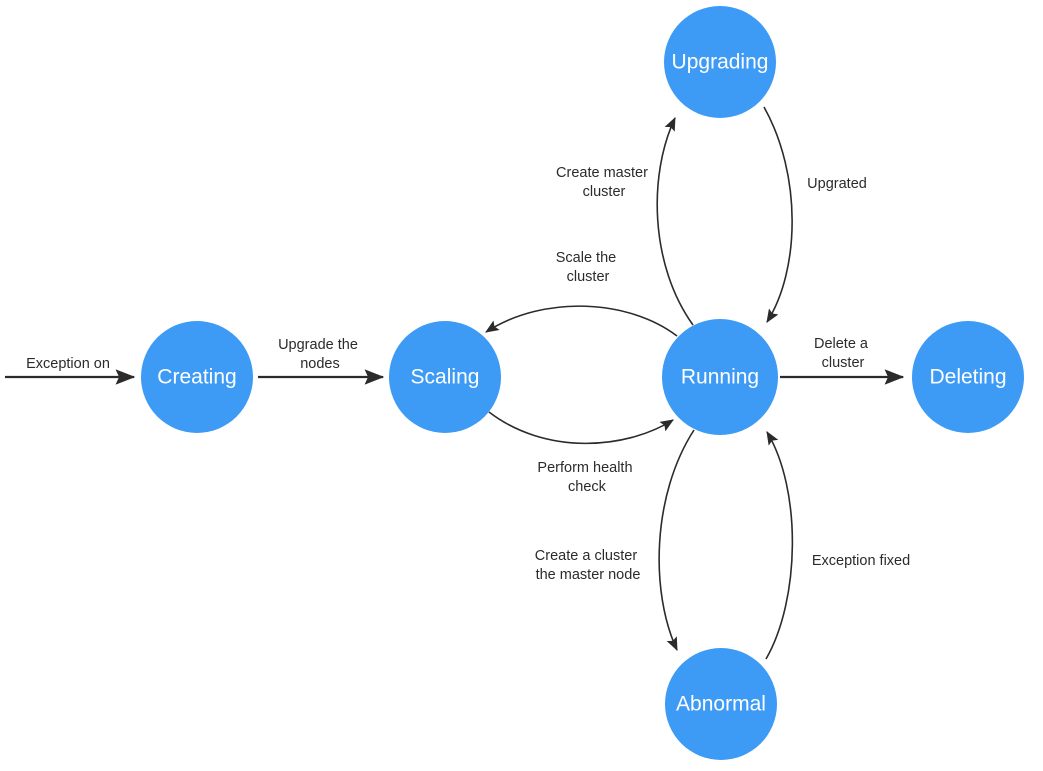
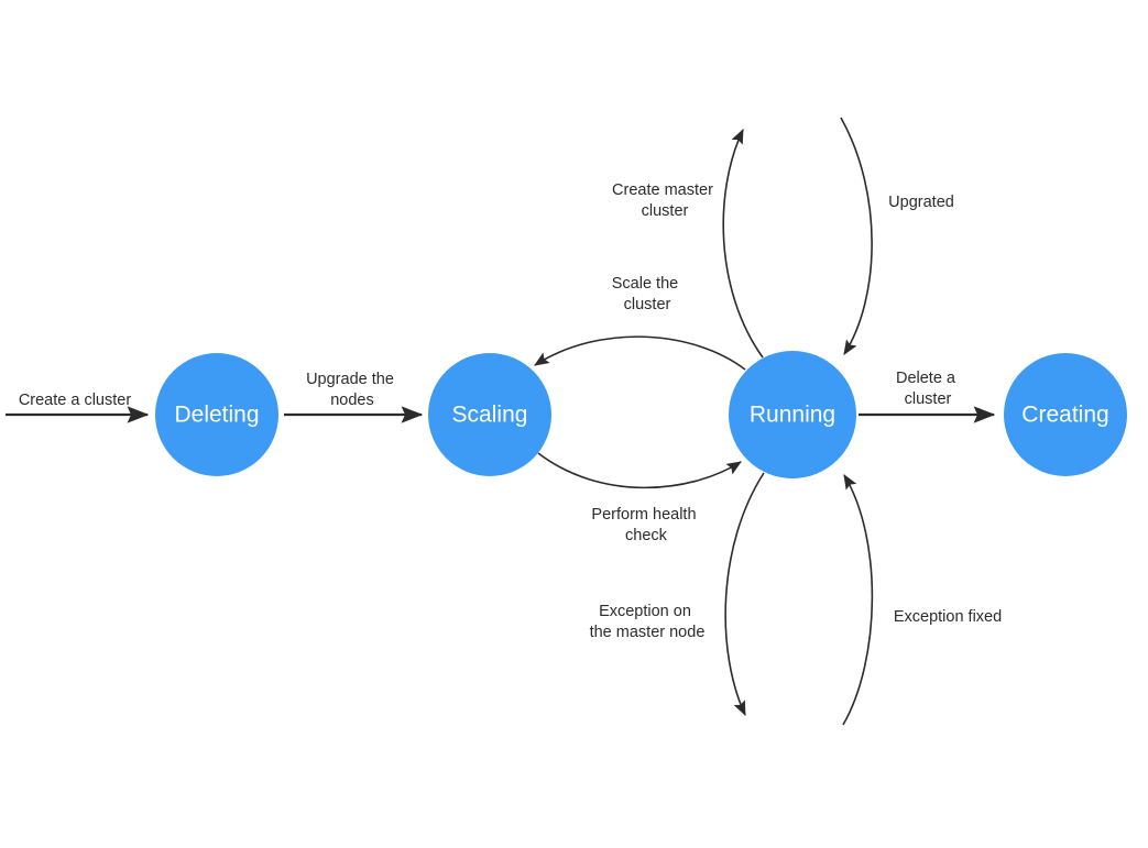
- Exception on
+ Create a cluster
  Upgrade the nodes
  Perform health check
  Scale the cluster
  Create master cluster
  Upgrated
  Delete a cluster
- Create a cluster the master node
+ Exception on the master node
  Exception fixed
- Creating
+ Deleting
  Scaling
  Running
- Deleting
+ Creating
- Upgrading
- Abnormal
